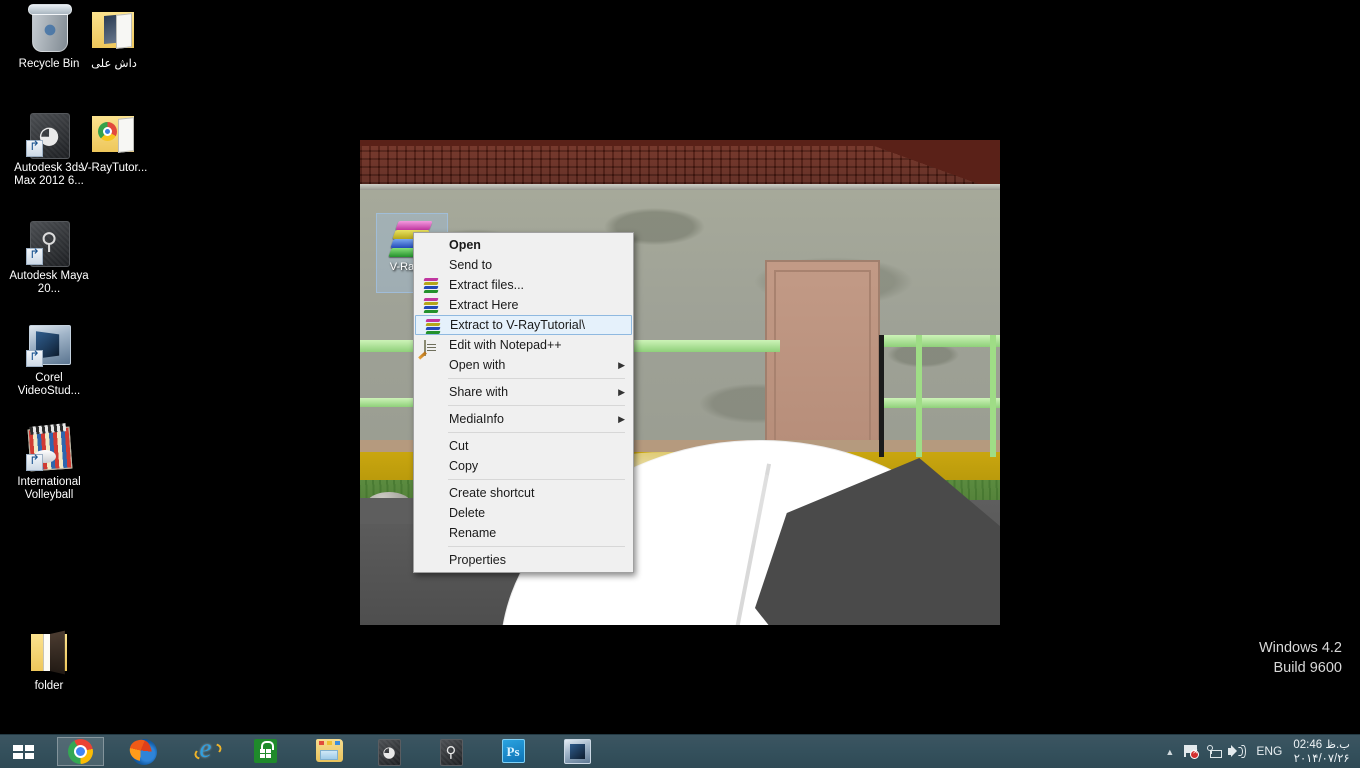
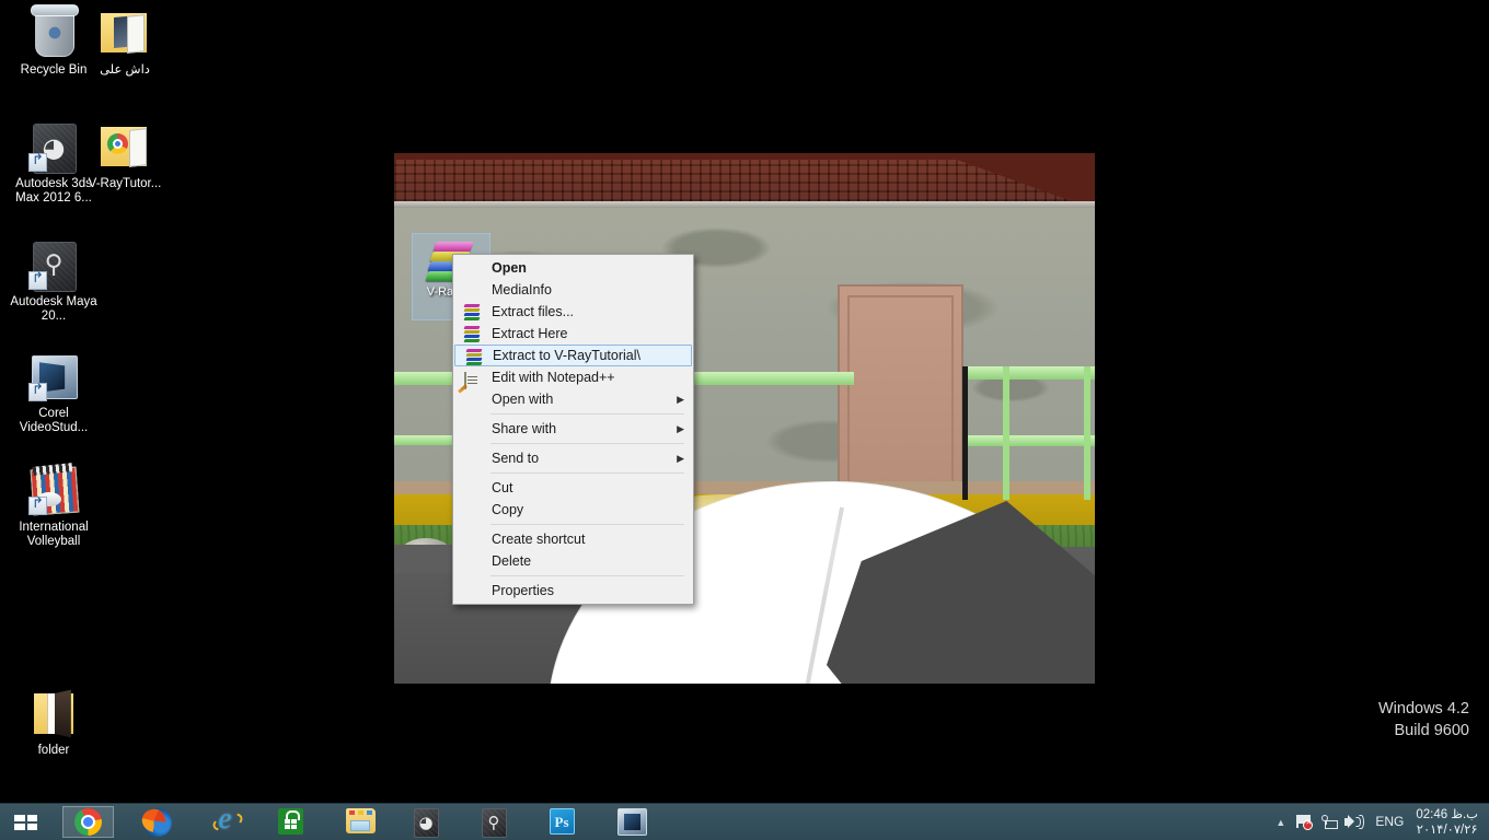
  Recycle Bin
  داش على
  ◕
  Autodesk 3ds Max 2012 6...
  V-RayTutor...
  ⚲
  Autodesk Maya 20...
  Corel VideoStud...
  International Volleyball
  folder
  Open
- Send to
+ MediaInfo
  Extract files...
  Extract Here
  Extract to V-RayTutorial\
  Edit with Notepad++
  Open with
  ▶
  Share with
  ▶
- MediaInfo
+ Send to
  ▶
  Cut
  Copy
  Create shortcut
  Delete
- Rename
  Properties
  Windows 4.2
  Build 9600
  ◕
  ⚲
  Ps
  ▲
  ENG
  02:46 ب.ظ
  ۲۰۱۴/۰۷/۲۶
